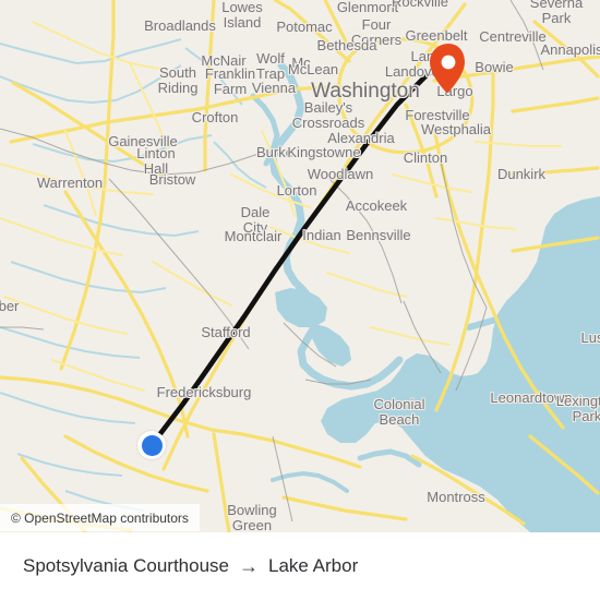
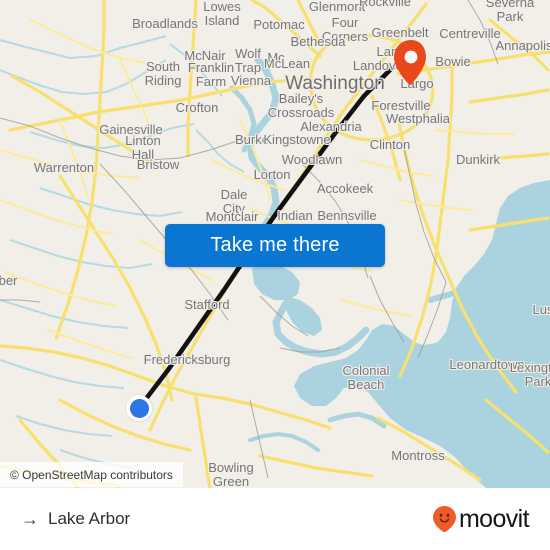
  Broadlands
  Lowes
  Island
  Potomac
  Glenmont
  Rockville
  Severna
  Park
  McNair
  Wolf
  Trap
  Mc
  South
  Riding
  Franklin
  Farm
  Vienna
  Four
  Corners
  Greenbelt
  Centreville
  Bethesda
  Annapolis
  Landov
  Bowie
  McLean
  Washington
  Lrgo
  Crofton
  Bailey's
  Crossroads
  Forestville
  Westphalia
  Gainesville
  Alexandria
  Linton
  Hall
  Burke
  Kingstowne
  Clinton
  Dunkirk
  Bristow
  Warrenton
  Woodlawn
  Lorton
  Accokeek
  Dale
  City
  Montclair
  Indian
  Bennsville
  ber
  Stafford
  Colonial
  Beach
  Leonardtown
  Park
  Fredericksburg
  Montross
  Bowling
  Green
+ Take me there
  © OpenStreetMap contributors
- Spotsylvania Courthouse
  →
  Lake Arbor
+ moovit
